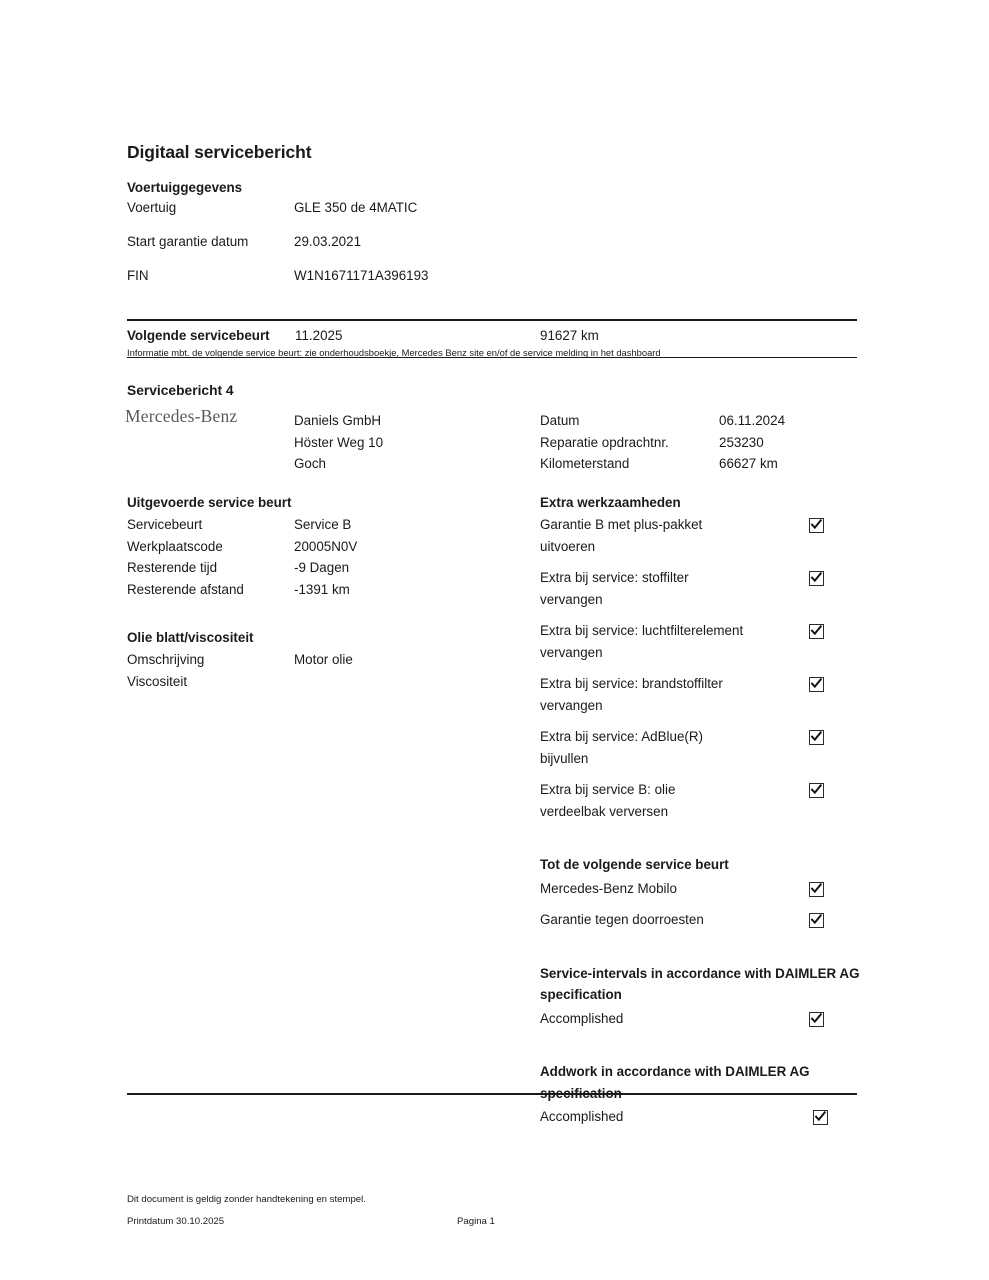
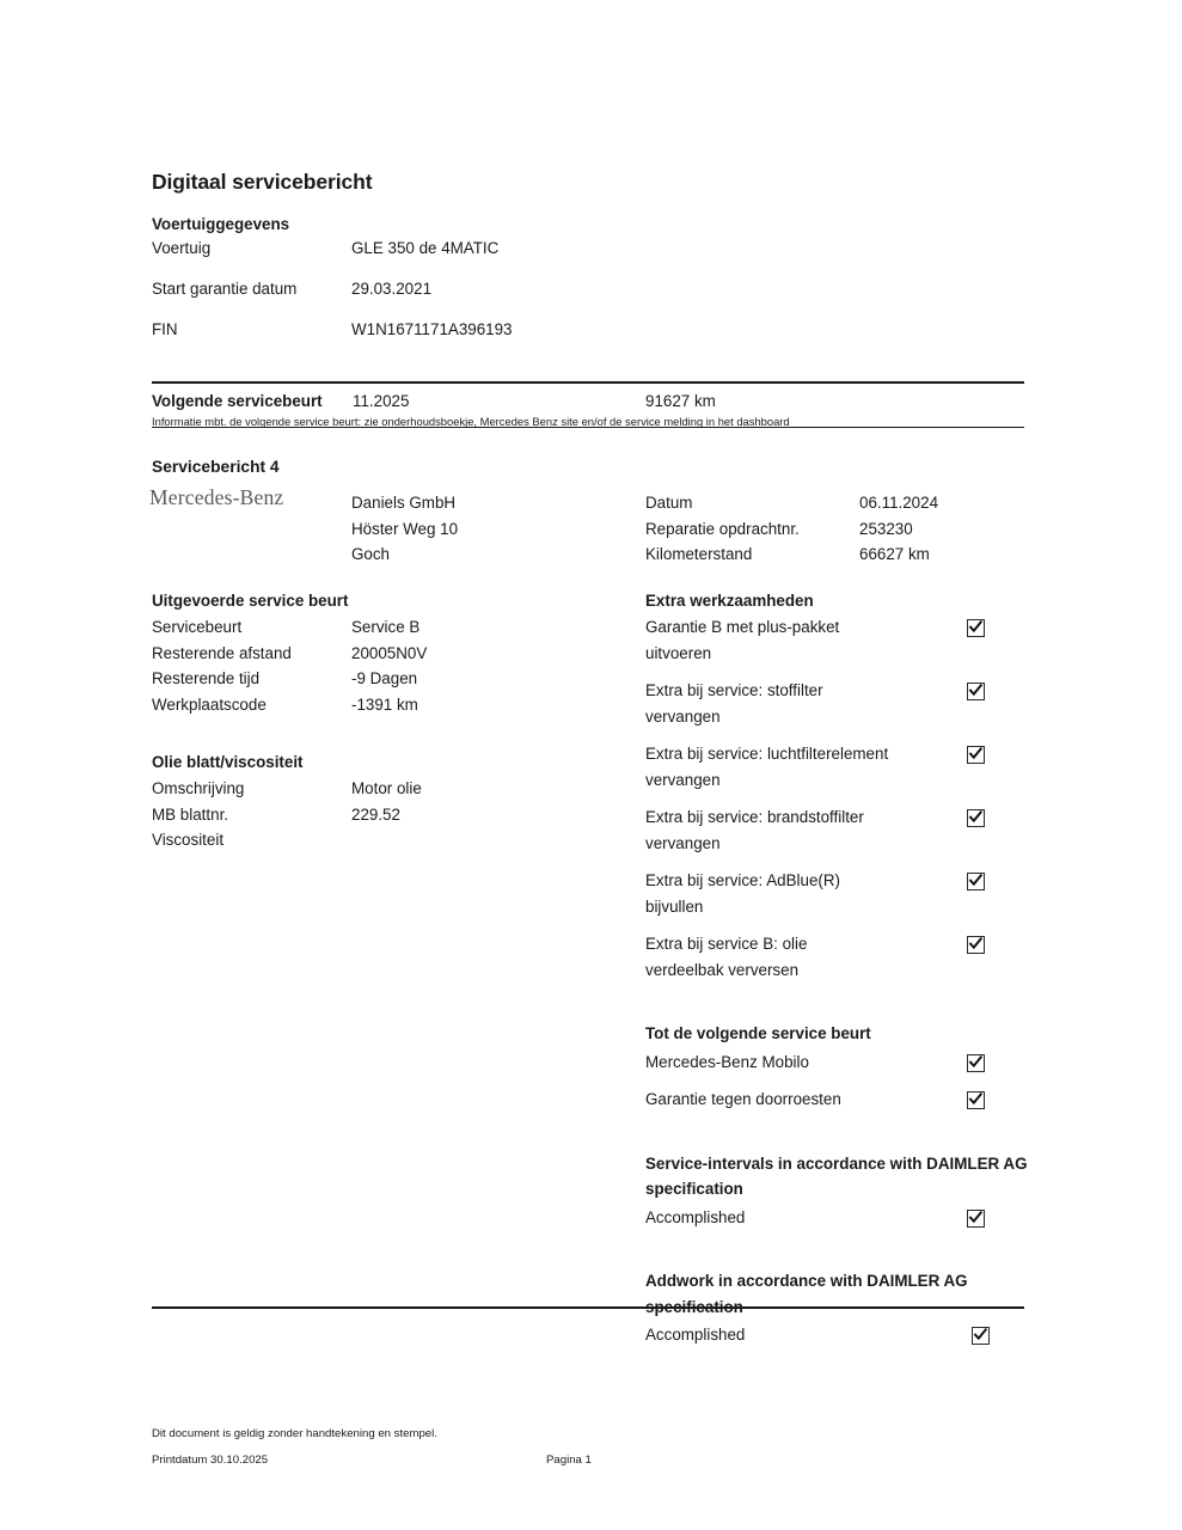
  Digitaal servicebericht
  Voertuiggegevens
  Voertuig
  GLE 350 de 4MATIC
  Start garantie datum
  29.03.2021
  FIN
  W1N1671171A396193
  Volgende servicebeurt
  11.2025
  91627 km
  Informatie mbt. de volgende service beurt: zie onderhoudsboekje, Mercedes Benz site en/of de service melding in het dashboard
  Servicebericht 4
  Mercedes-Benz
  Daniels GmbH
  Höster Weg 10
  Goch
  Datum
  06.11.2024
  Reparatie opdrachtnr.
  253230
  Kilometerstand
  66627 km
  Uitgevoerde service beurt
  Servicebeurt
  Service B
- Werkplaatscode
+ Resterende afstand
  20005N0V
  Resterende tijd
  -9 Dagen
- Resterende afstand
+ Werkplaatscode
  -1391 km
  Olie blatt/viscositeit
  Omschrijving
  Motor olie
+ MB blattnr.
+ 229.52
  Viscositeit
  Extra werkzaamheden
  Garantie B met plus-pakket uitvoeren
  Extra bij service: stoffilter vervangen
  Extra bij service: luchtfilterelement vervangen
  Extra bij service: brandstoffilter vervangen
  Extra bij service: AdBlue(R) bijvullen
  Extra bij service B: olie verdeelbak verversen
  Tot de volgende service beurt
  Mercedes-Benz Mobilo
  Garantie tegen doorroesten
  Service-intervals in accordance with DAIMLER AG specification
  Accomplished
  Addwork in accordance with DAIMLER AG specification
  Accomplished
  Dit document is geldig zonder handtekening en stempel.
  Printdatum 30.10.2025
  Pagina 1
